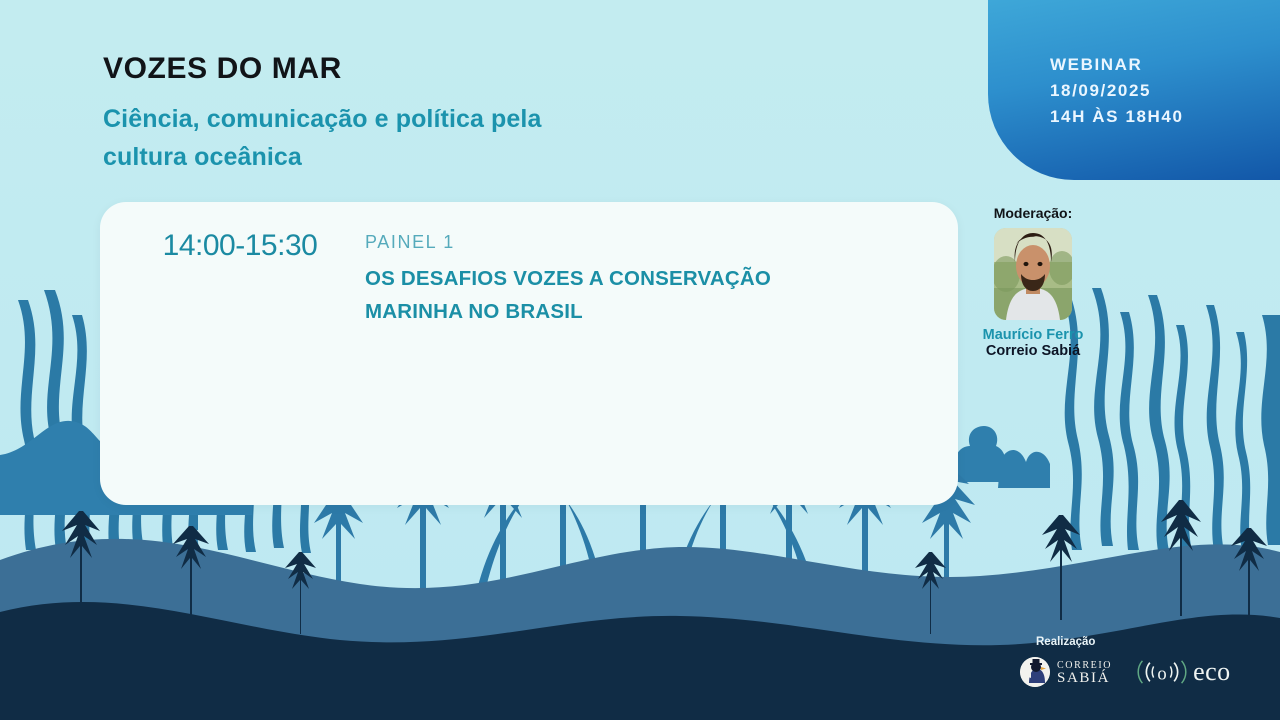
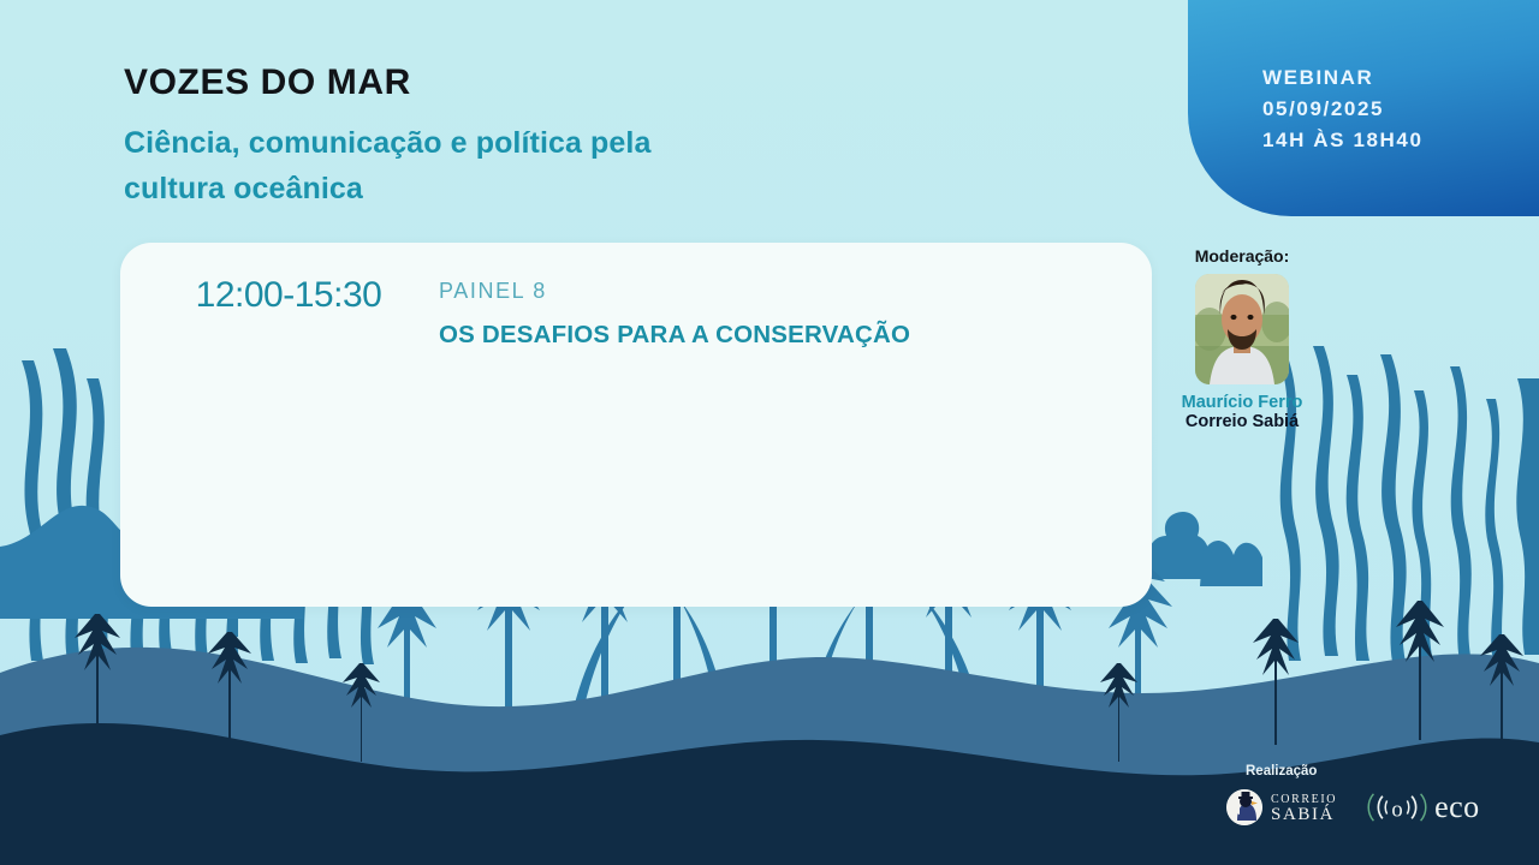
  WEBINAR
- 18/09/2025
+ 05/09/2025
  14H ÀS 18H40
  VOZES DO MAR
  Ciência, comunicação e política pela
  cultura oceânica
- 14:00-15:30
+ 12:00-15:30
- PAINEL 1
+ PAINEL 8
- OS DESAFIOS VOZES A CONSERVAÇÃO
+ OS DESAFIOS PARA A CONSERVAÇÃO
- MARINHA NO BRASIL
  Moderação:
  Maurício Ferro
  Correio Sabiá
  Realização
  CORREIO
  SABIÁ
  o
  eco
